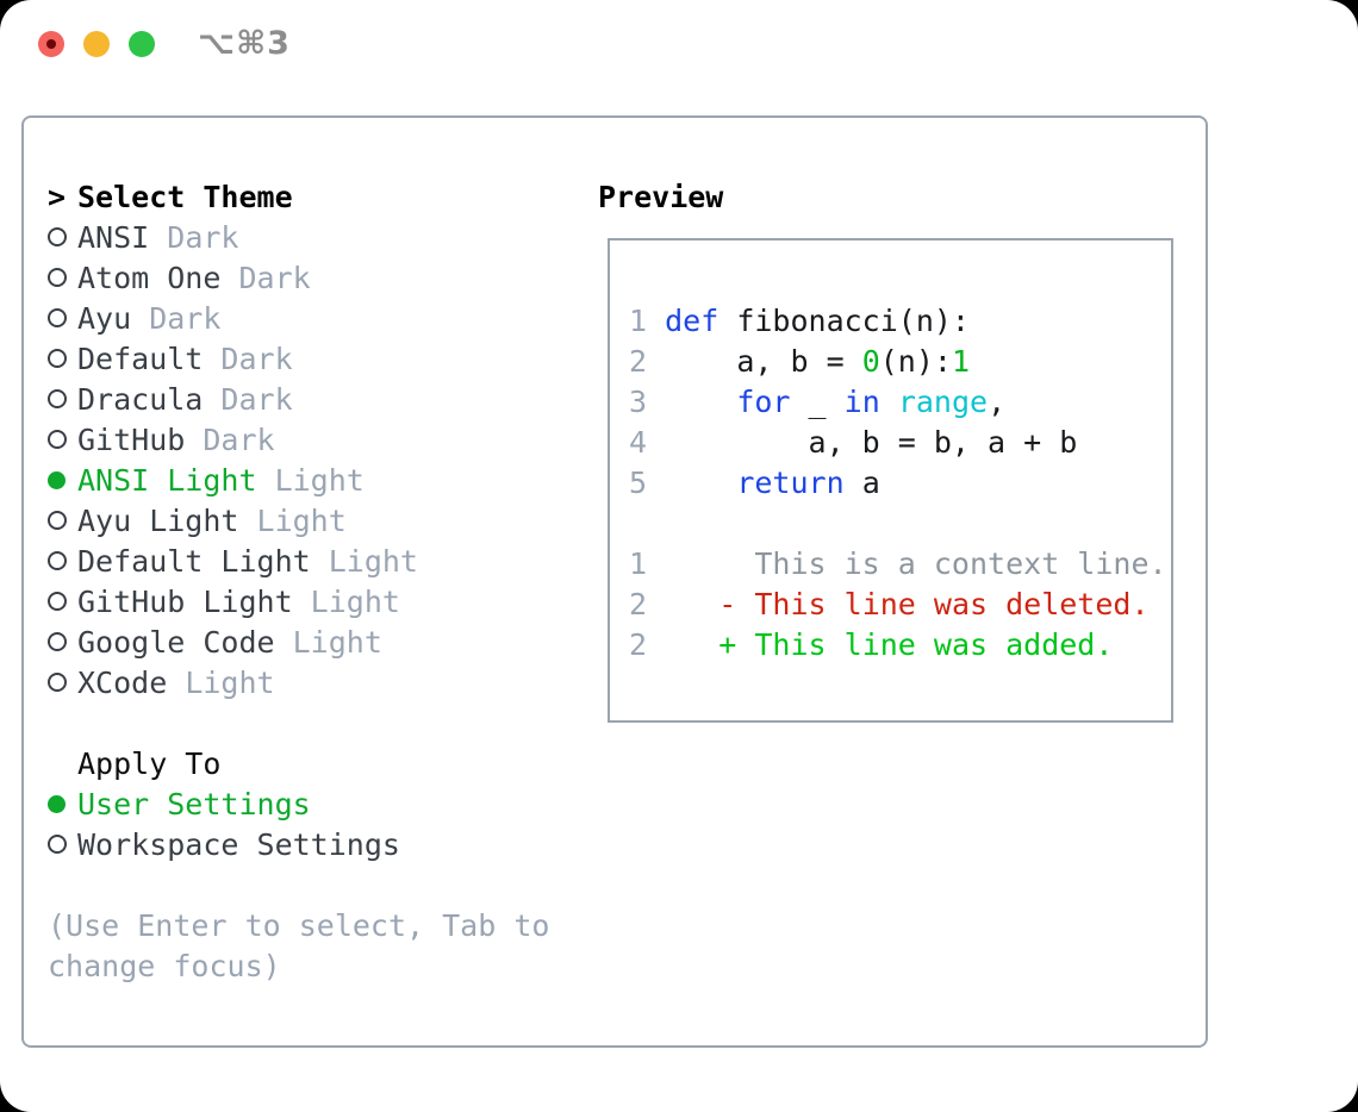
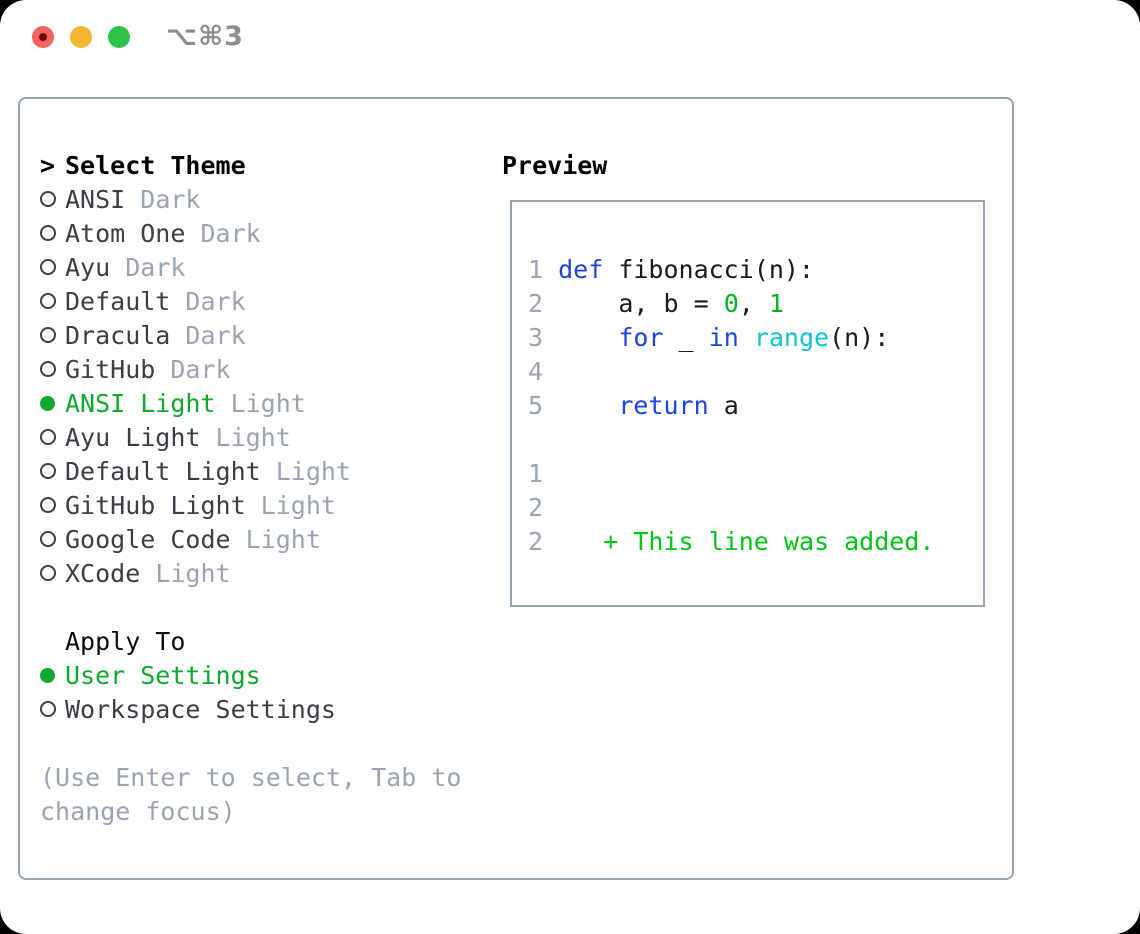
  ⌥⌘3
  >
  Select Theme
  ANSI
  Dark
  Atom One
  Dark
  Ayu
  Dark
  Default
  Dark
  Dracula
  Dark
  GitHub
  Dark
  ANSI Light
  Light
  Ayu Light
  Light
  Default Light
  Light
  GitHub Light
  Light
  Google Code
  Light
  XCode
  Light
  Apply To
  User Settings
  Workspace Settings
  (Use Enter to select, Tab to
  change focus)
  Preview
  1
  def
  fibonacci(n):
  2
  a, b =
  0
- (n):
+ ,
  1
  3
  for
  _
  in
  range
- ,
+ (n):
  4
- a, b = b, a + b
  5
  return
  a
  1
- This is a context line.
  2
- - This line was deleted.
  2
  + This line was added.
